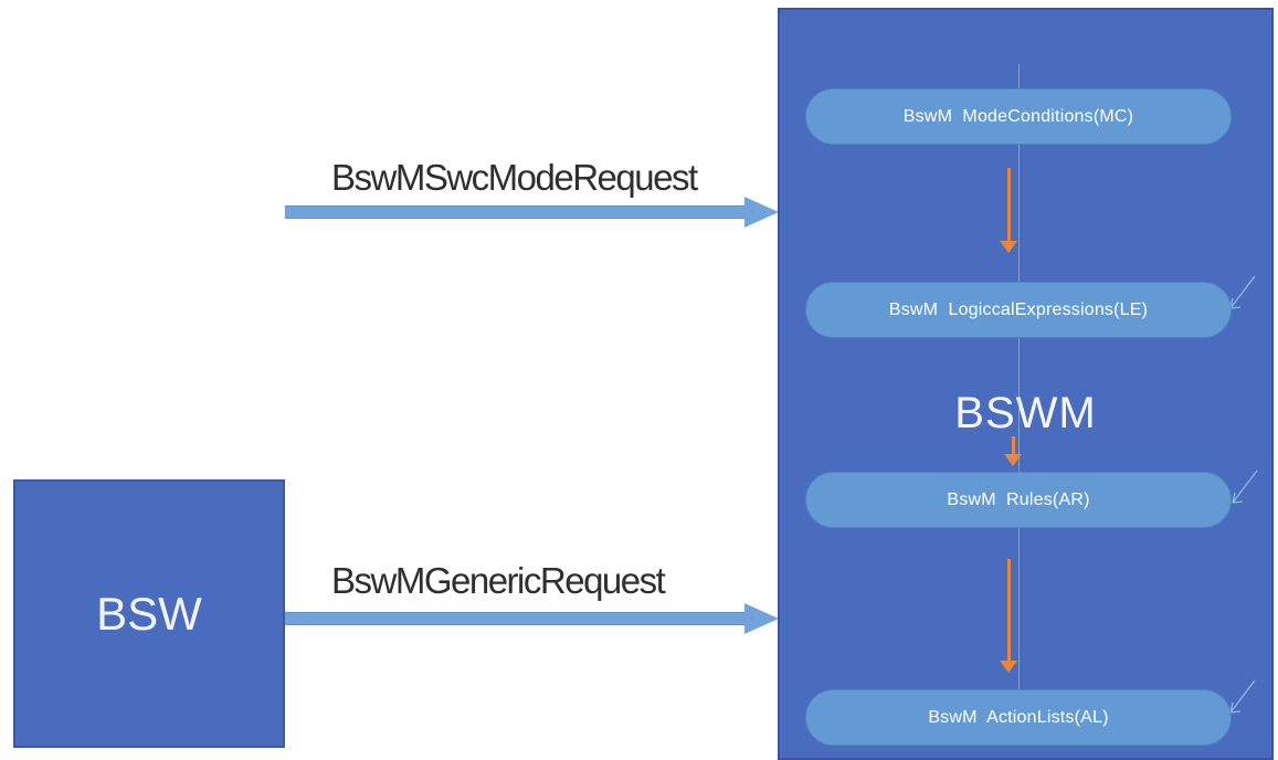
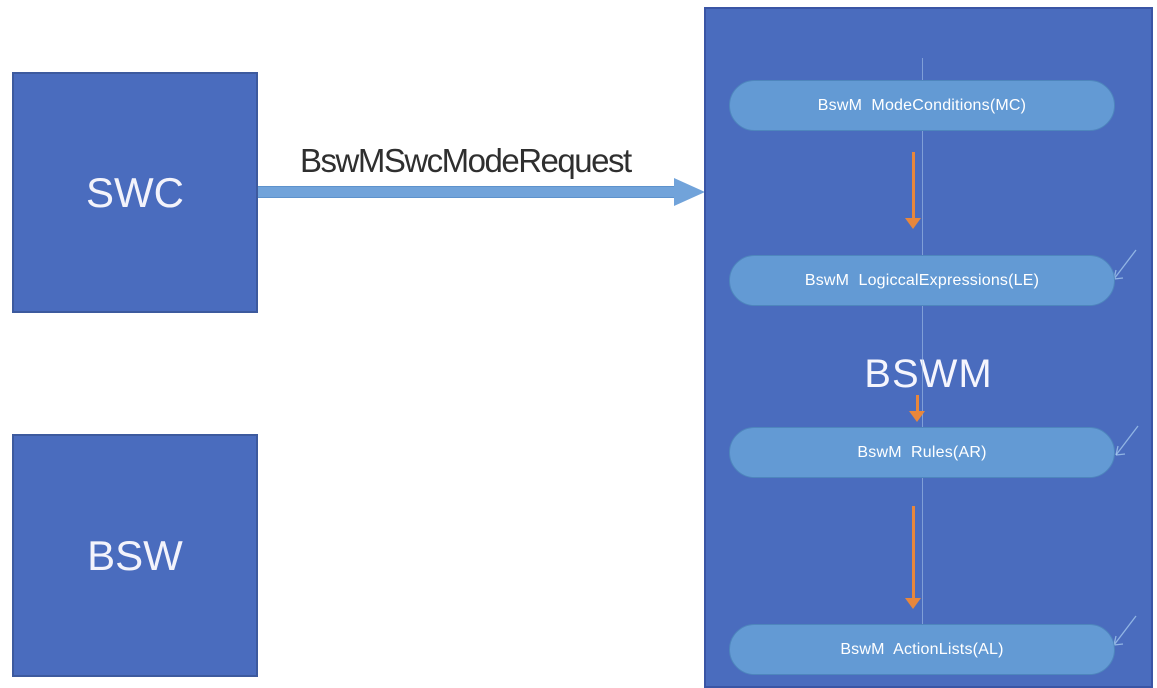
+ SWC
  BSW
  BswMSwcModeRequest
- BswMGenericRequest
  BswM ModeConditions(MC)
  BswM LogiccalExpressions(LE)
  BSWM
  BswM Rules(AR)
  BswM ActionLists(AL)
